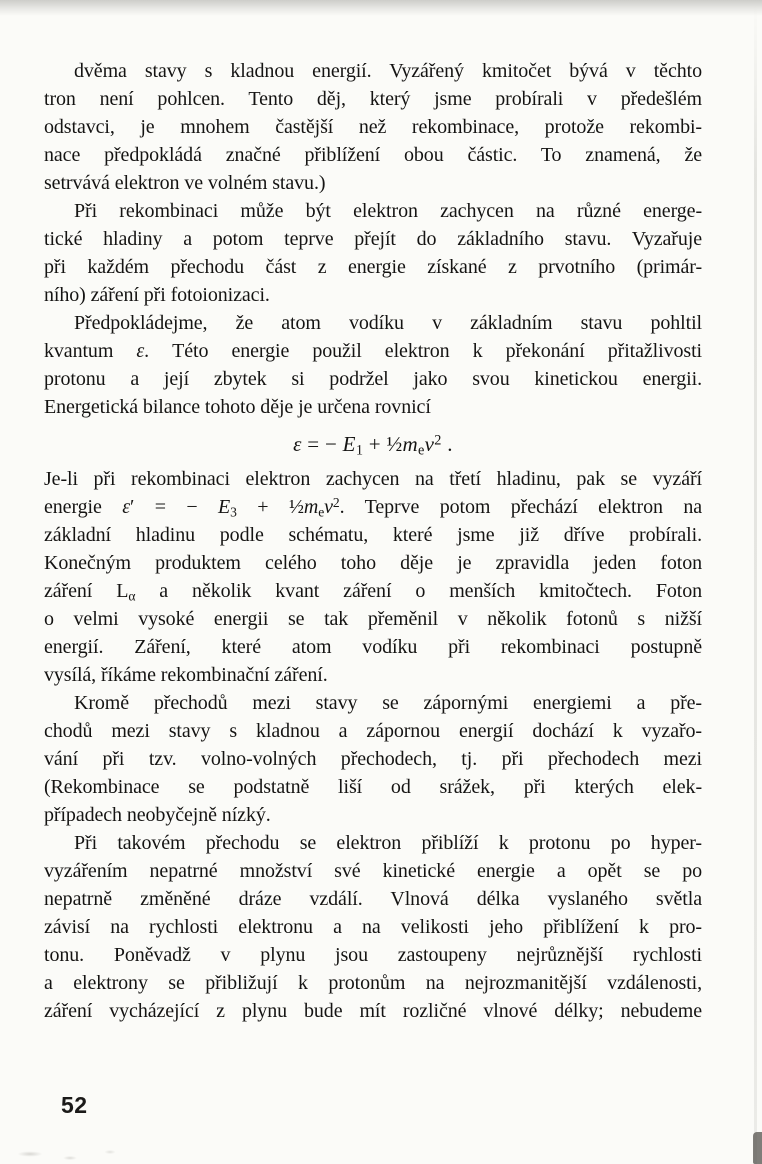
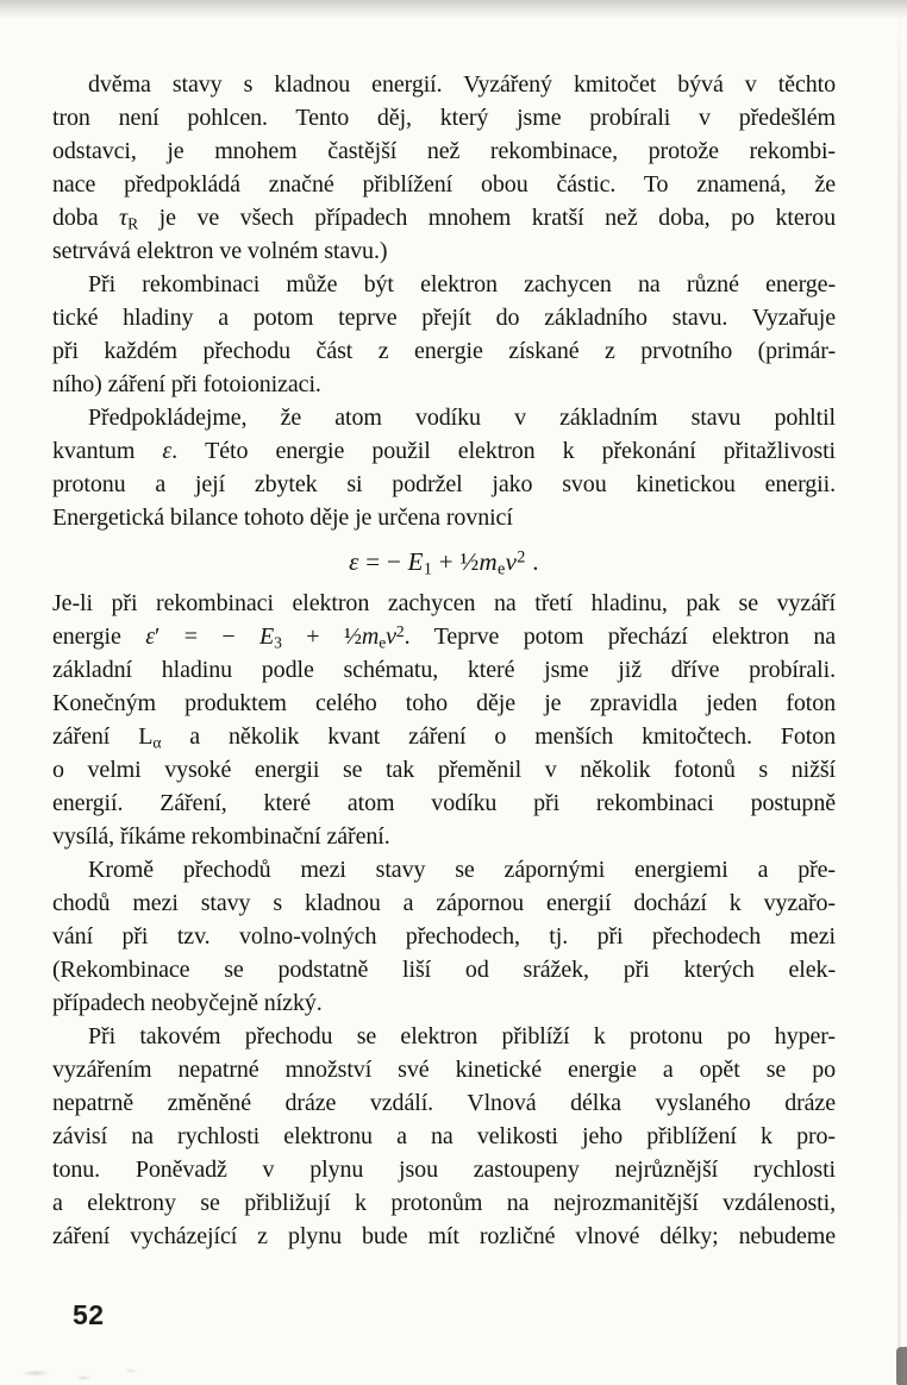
  dvěma stavy s kladnou energií. Vyzářený kmitočet bývá v těchto
  tron není pohlcen. Tento děj, který jsme probírali v předešlém
  odstavci, je mnohem častější než rekombinace, protože rekombi-
  nace předpokládá značné přiblížení obou částic. To znamená, že
+ doba τR je ve všech případech mnohem kratší než doba, po kterou
  setrvává elektron ve volném stavu.)
  Při rekombinaci může být elektron zachycen na různé energe-
  tické hladiny a potom teprve přejít do základního stavu. Vyzařuje
  při každém přechodu část z energie získané z prvotního (primár-
  ního) záření při fotoionizaci.
  Předpokládejme, že atom vodíku v základním stavu pohltil
  kvantum ε. Této energie použil elektron k překonání přitažlivosti
  protonu a její zbytek si podržel jako svou kinetickou energii.
  Energetická bilance tohoto děje je určena rovnicí
  ε = − E1 + ½mev2 .
  Je-li při rekombinaci elektron zachycen na třetí hladinu, pak se vyzáří
  energie ε′ = − E3 + ½mev2. Teprve potom přechází elektron na
  základní hladinu podle schématu, které jsme již dříve probírali.
  Konečným produktem celého toho děje je zpravidla jeden foton
  záření Lα a několik kvant záření o menších kmitočtech. Foton
  o velmi vysoké energii se tak přeměnil v několik fotonů s nižší
  energií. Záření, které atom vodíku při rekombinaci postupně
  vysílá, říkáme rekombinační záření.
  Kromě přechodů mezi stavy se zápornými energiemi a pře-
  chodů mezi stavy s kladnou a zápornou energií dochází k vyzařo-
  vání při tzv. volno-volných přechodech, tj. při přechodech mezi
  (Rekombinace se podstatně liší od srážek, při kterých elek-
  případech neobyčejně nízký.
  Při takovém přechodu se elektron přiblíží k protonu po hyper-
  vyzářením nepatrné množství své kinetické energie a opět se po
- nepatrně změněné dráze vzdálí. Vlnová délka vyslaného světla
+ nepatrně změněné dráze vzdálí. Vlnová délka vyslaného dráze
  závisí na rychlosti elektronu a na velikosti jeho přiblížení k pro-
  tonu. Poněvadž v plynu jsou zastoupeny nejrůznější rychlosti
  a elektrony se přibližují k protonům na nejrozmanitější vzdálenosti,
  záření vycházející z plynu bude mít rozličné vlnové délky; nebudeme
  52
